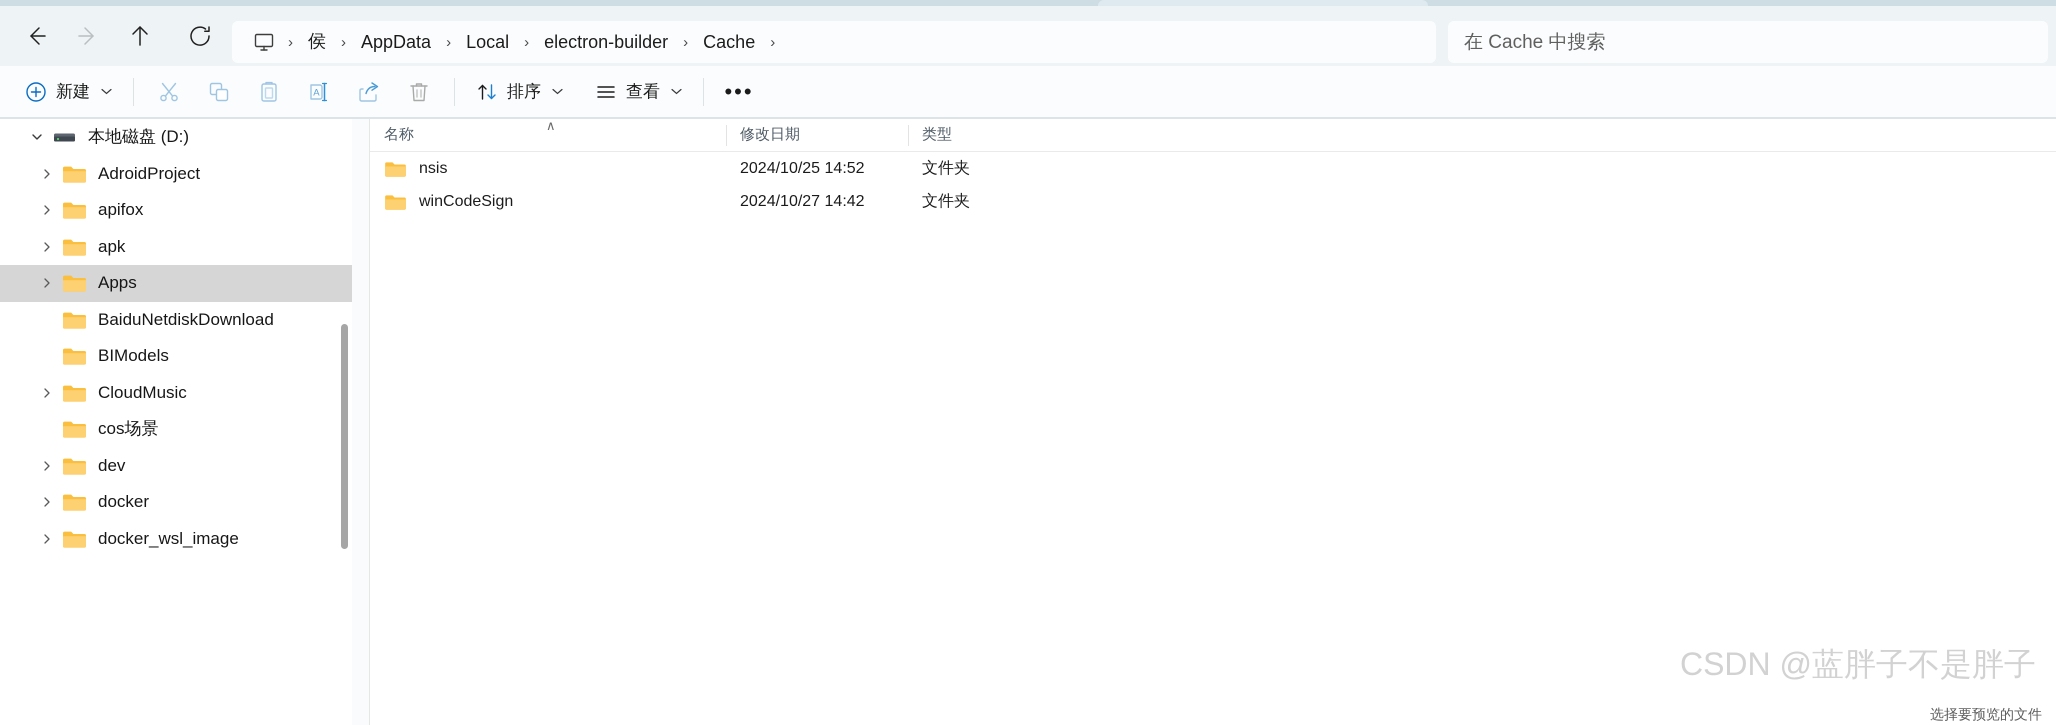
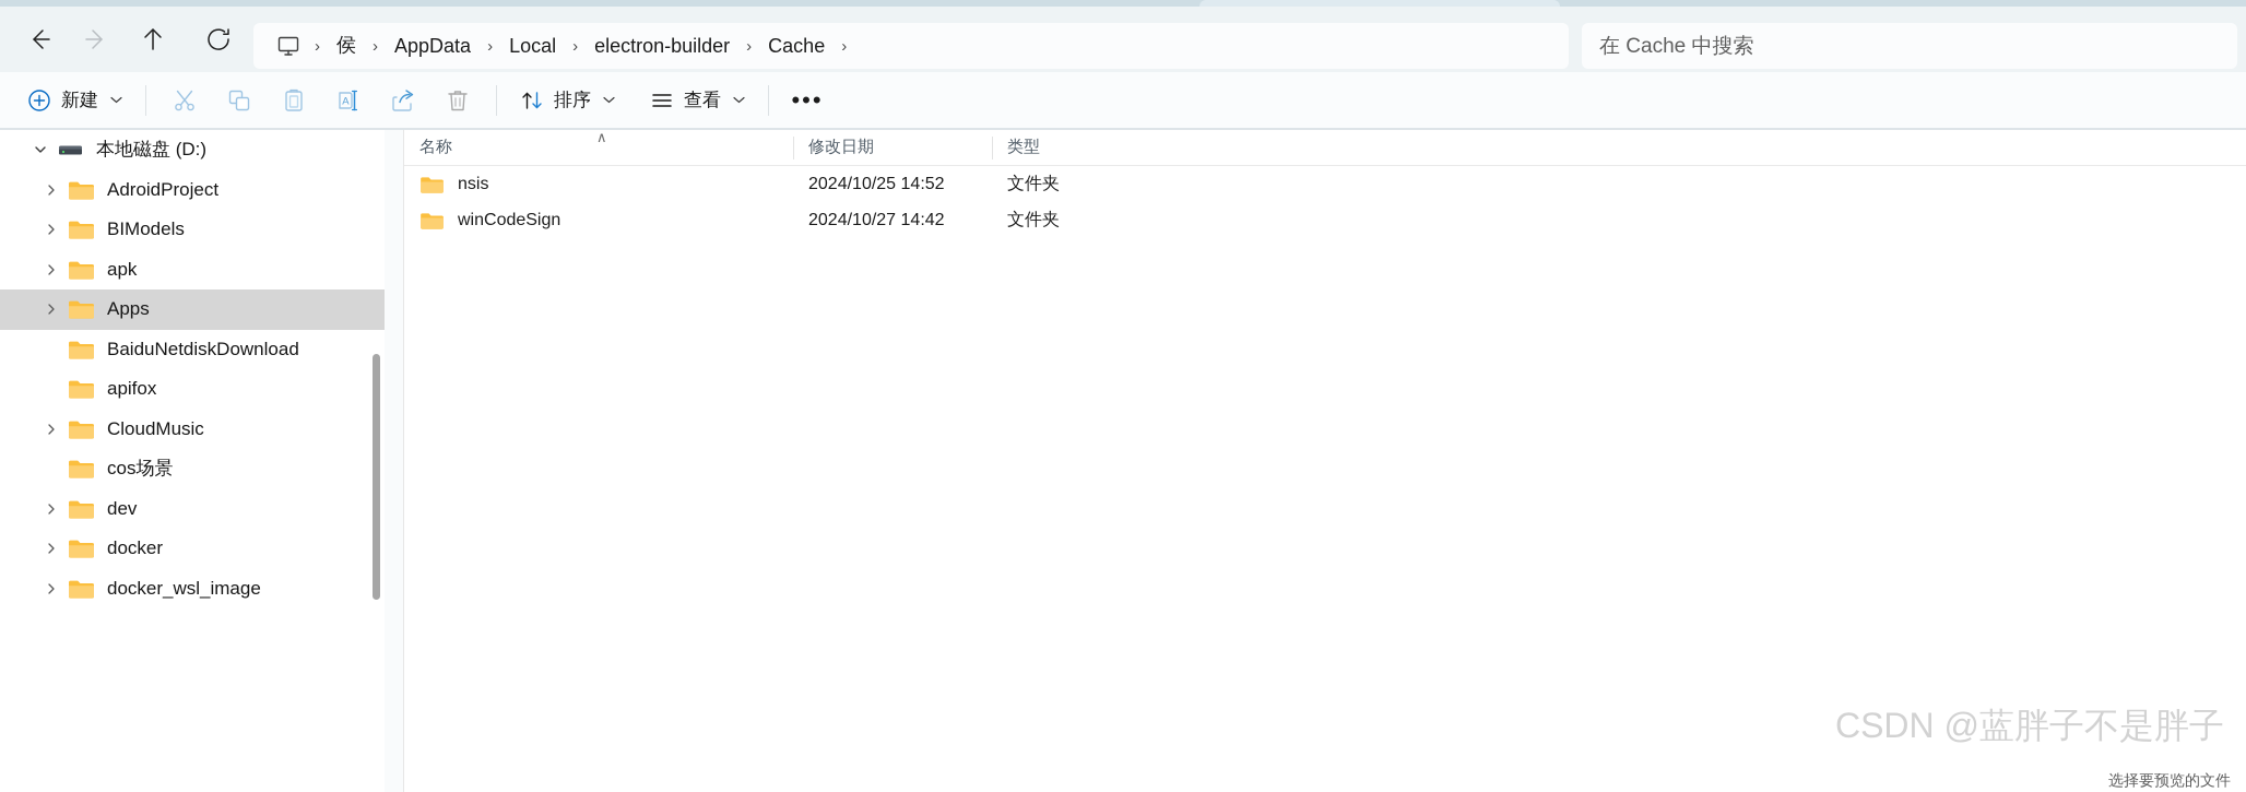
  ›
  侯
  ›
  AppData
  ›
  Local
  ›
  electron-builder
  ›
  Cache
  ›
  在 Cache 中搜索
  新建
  A
  排序
  查看
  •••
  本地磁盘 (D:)
  AdroidProject
- apifox
+ BIModels
  apk
  Apps
  BaiduNetdiskDownload
- BIModels
+ apifox
  CloudMusic
  cos场景
  dev
  docker
  docker_wsl_image
  名称
  ∧
  修改日期
  类型
  nsis
  2024/10/25 14:52
  文件夹
  winCodeSign
  2024/10/27 14:42
  文件夹
  CSDN @蓝胖子不是胖子
  选择要预览的文件
